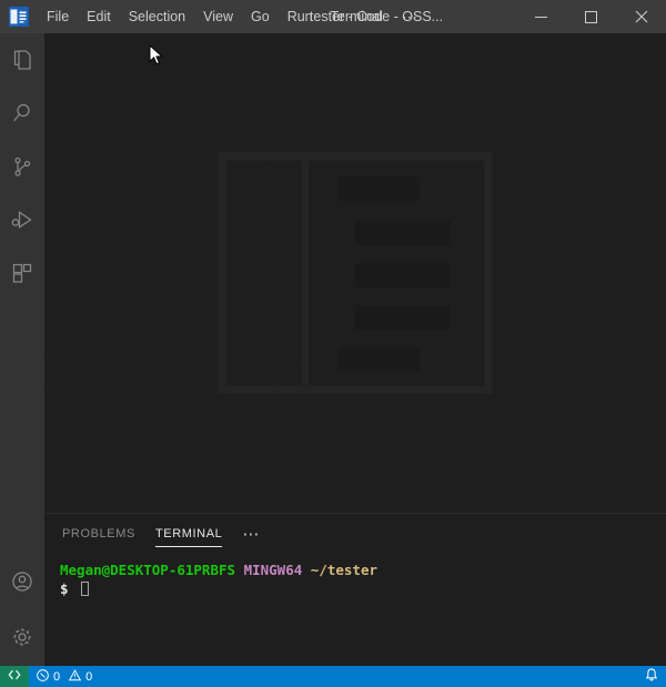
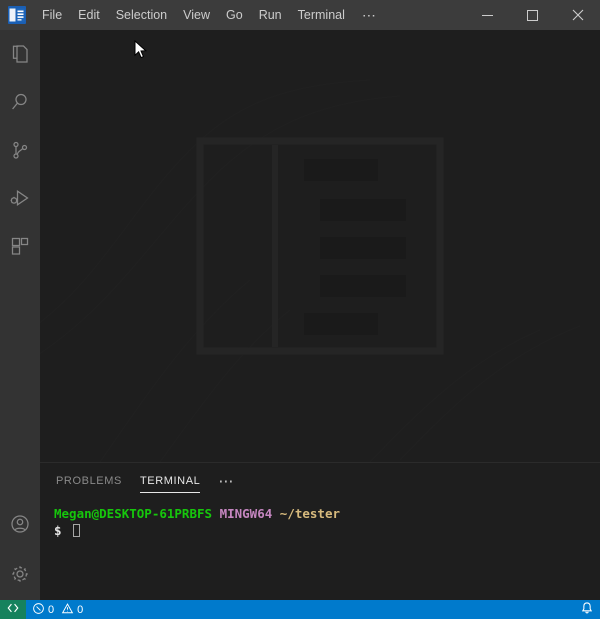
  File
  Edit
  Selection
  View
  Go
  Run
  Terminal
  ⋯
- tester - Code - OSS...
  PROBLEMS
  TERMINAL
  ⋯
  Megan@DESKTOP-61PRBFS MINGW64 ~/tester
  $
  0
  0
